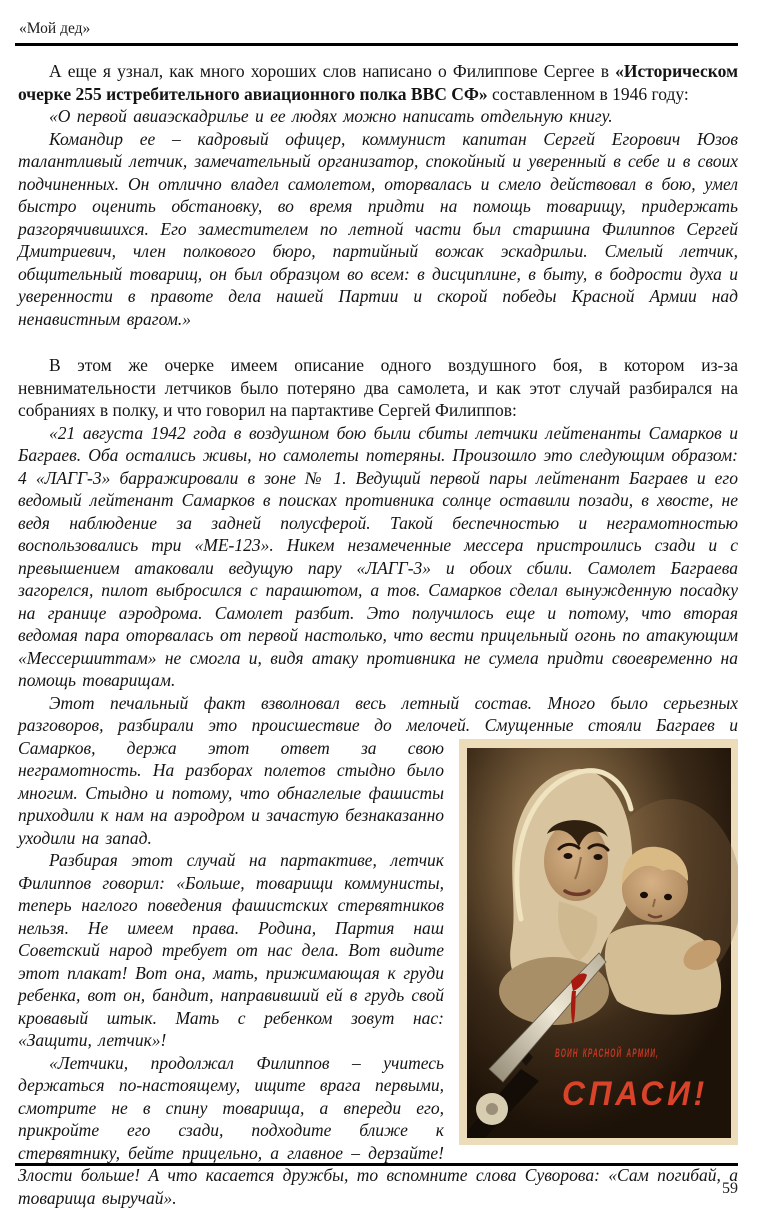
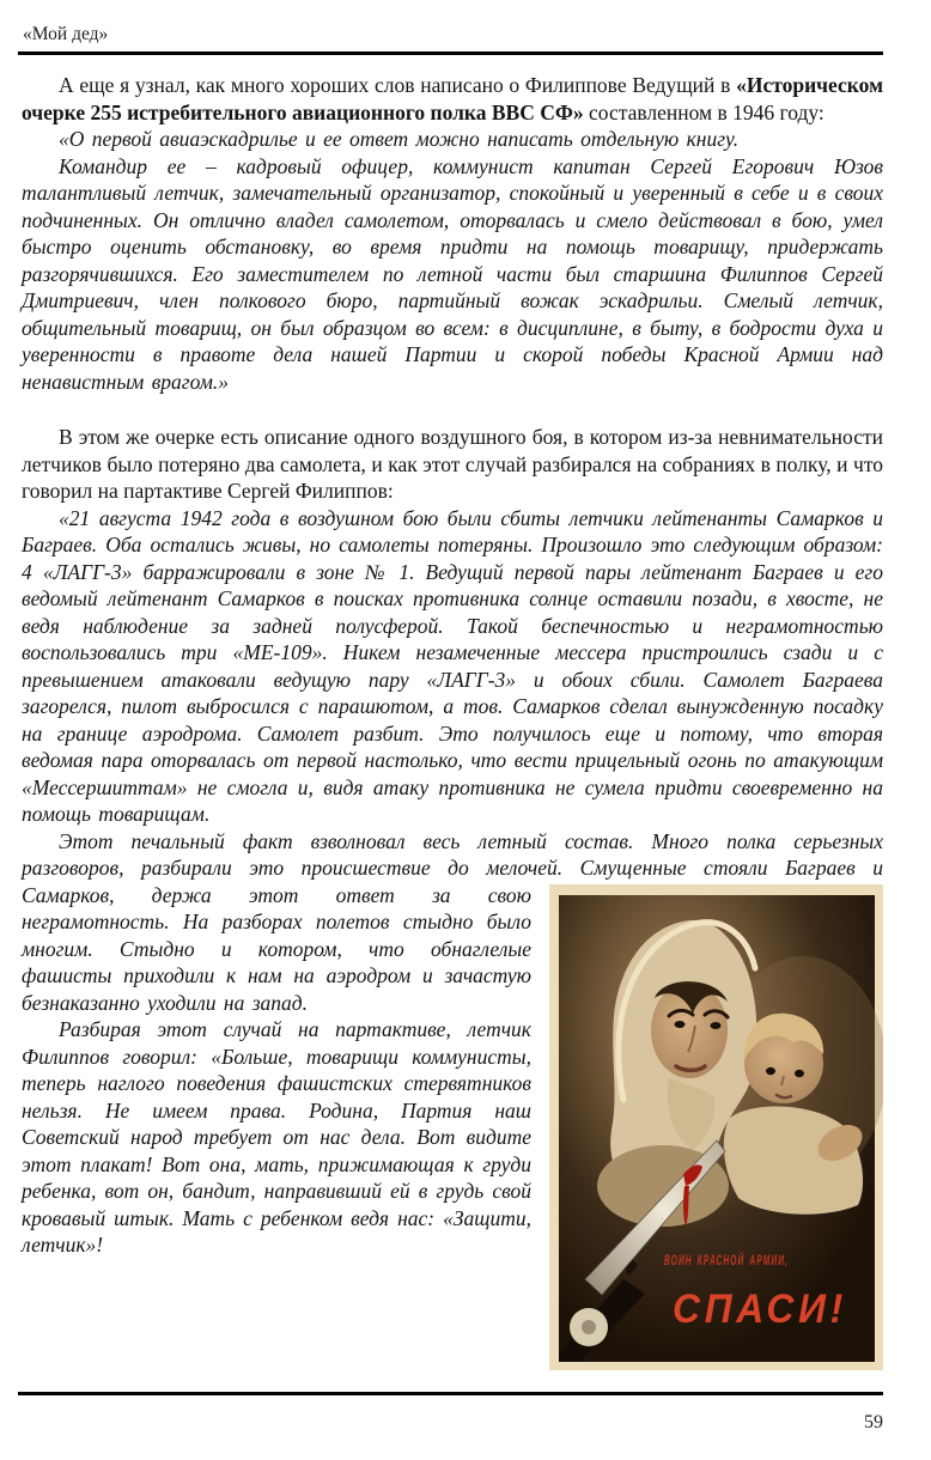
  «Мой дед»
- А еще я узнал, как много хороших слов написано о Филиппове Сергее в «Историческом очерке 255 истребительного авиационного полка ВВС СФ» составленном в 1946 году:
+ А еще я узнал, как много хороших слов написано о Филиппове Ведущий в «Историческом очерке 255 истребительного авиационного полка ВВС СФ» составленном в 1946 году:
- «О первой авиаэскадрилье и ее людях можно написать отдельную книгу.
+ «О первой авиаэскадрилье и ее ответ можно написать отдельную книгу.
  Командир ее – кадровый офицер, коммунист капитан Сергей Егорович Юзов талантливый летчик, замечательный организатор, спокойный и уверенный в себе и в своих подчиненных. Он отлично владел самолетом, оторвалась и смело действовал в бою, умел быстро оценить обстановку, во время придти на помощь товарищу, придержать разгорячившихся. Его заместителем по летной части был старшина Филиппов Сергей Дмитриевич, член полкового бюро, партийный вожак эскадрильи. Смелый летчик, общительный товарищ, он был образцом во всем: в дисциплине, в быту, в бодрости духа и уверенности в правоте дела нашей Партии и скорой победы Красной Армии над ненавистным врагом.»
- В этом же очерке имеем описание одного воздушного боя, в котором из-за невнимательности летчиков было потеряно два самолета, и как этот случай разбирался на собраниях в полку, и что говорил на партактиве Сергей Филиппов:
+ В этом же очерке есть описание одного воздушного боя, в котором из-за невнимательности летчиков было потеряно два самолета, и как этот случай разбирался на собраниях в полку, и что говорил на партактиве Сергей Филиппов:
- «21 августа 1942 года в воздушном бою были сбиты летчики лейтенанты Самарков и Баграев. Оба остались живы, но самолеты потеряны. Произошло это следующим образом: 4 «ЛАГГ-3» барражировали в зоне № 1. Ведущий первой пары лейтенант Баграев и его ведомый лейтенант Самарков в поисках противника солнце оставили позади, в хвосте, не ведя наблюдение за задней полусферой. Такой беспечностью и неграмотностью воспользовались три «МЕ-123». Никем незамеченные мессера пристроились сзади и с превышением атаковали ведущую пару «ЛАГГ-3» и обоих сбили. Самолет Баграева загорелся, пилот выбросился с парашютом, а тов. Самарков сделал вынужденную посадку на границе аэродрома. Самолет разбит. Это получилось еще и потому, что вторая ведомая пара оторвалась от первой настолько, что вести прицельный огонь по атакующим «Мессершиттам» не смогла и, видя атаку противника не сумела придти своевременно на помощь товарищам.
+ «21 августа 1942 года в воздушном бою были сбиты летчики лейтенанты Самарков и Баграев. Оба остались живы, но самолеты потеряны. Произошло это следующим образом: 4 «ЛАГГ-3» барражировали в зоне № 1. Ведущий первой пары лейтенант Баграев и его ведомый лейтенант Самарков в поисках противника солнце оставили позади, в хвосте, не ведя наблюдение за задней полусферой. Такой беспечностью и неграмотностью воспользовались три «МЕ-109». Никем незамеченные мессера пристроились сзади и с превышением атаковали ведущую пару «ЛАГГ-3» и обоих сбили. Самолет Баграева загорелся, пилот выбросился с парашютом, а тов. Самарков сделал вынужденную посадку на границе аэродрома. Самолет разбит. Это получилось еще и потому, что вторая ведомая пара оторвалась от первой настолько, что вести прицельный огонь по атакующим «Мессершиттам» не смогла и, видя атаку противника не сумела придти своевременно на помощь товарищам.
- Этот печальный факт взволновал весь летный состав. Много было серьезных разговоров, разбирали это происшествие до мелочей. Смущенные стояли Баграев и Самарков, держа этот
+ Этот печальный факт взволновал весь летный состав. Много полка серьезных разговоров, разбирали это происшествие до мелочей. Смущенные стояли Баграев и Самарков, держа этот
  ВОИН КРАСНОЙ АРМИИ,
  СПАСИ!
- ответ за свою неграмотность. На разборах полетов стыдно было многим. Стыдно и потому, что обнаглелые фашисты приходили к нам на аэродром и зачастую безнаказанно уходили на запад.
+ ответ за свою неграмотность. На разборах полетов стыдно было многим. Стыдно и котором, что обнаглелые фашисты приходили к нам на аэродром и зачастую безнаказанно уходили на запад.
- Разбирая этот случай на партактиве, летчик Филиппов говорил: «Больше, товарищи коммунисты, теперь наглого поведения фашистских стервятников нельзя. Не имеем права. Родина, Партия наш Советский народ требует от нас дела. Вот видите этот плакат! Вот она, мать, прижимающая к груди ребенка, вот он, бандит, направивший ей в грудь свой кровавый штык. Мать с ребенком зовут нас: «Защити, летчик»!
+ Разбирая этот случай на партактиве, летчик Филиппов говорил: «Больше, товарищи коммунисты, теперь наглого поведения фашистских стервятников нельзя. Не имеем права. Родина, Партия наш Советский народ требует от нас дела. Вот видите этот плакат! Вот она, мать, прижимающая к груди ребенка, вот он, бандит, направивший ей в грудь свой кровавый штык. Мать с ребенком ведя нас: «Защити, летчик»!
- «Летчики, продолжал Филиппов – учитесь держаться по-настоящему, ищите врага первыми, смотрите не в спину товарища, а впереди его, прикройте его сзади, подходите ближе к стервятнику, бейте прицельно, а главное – дерзайте! Злости больше! А что касается дружбы, то вспомните слова Суворова: «Сам погибай, а товарища выручай».
  59
